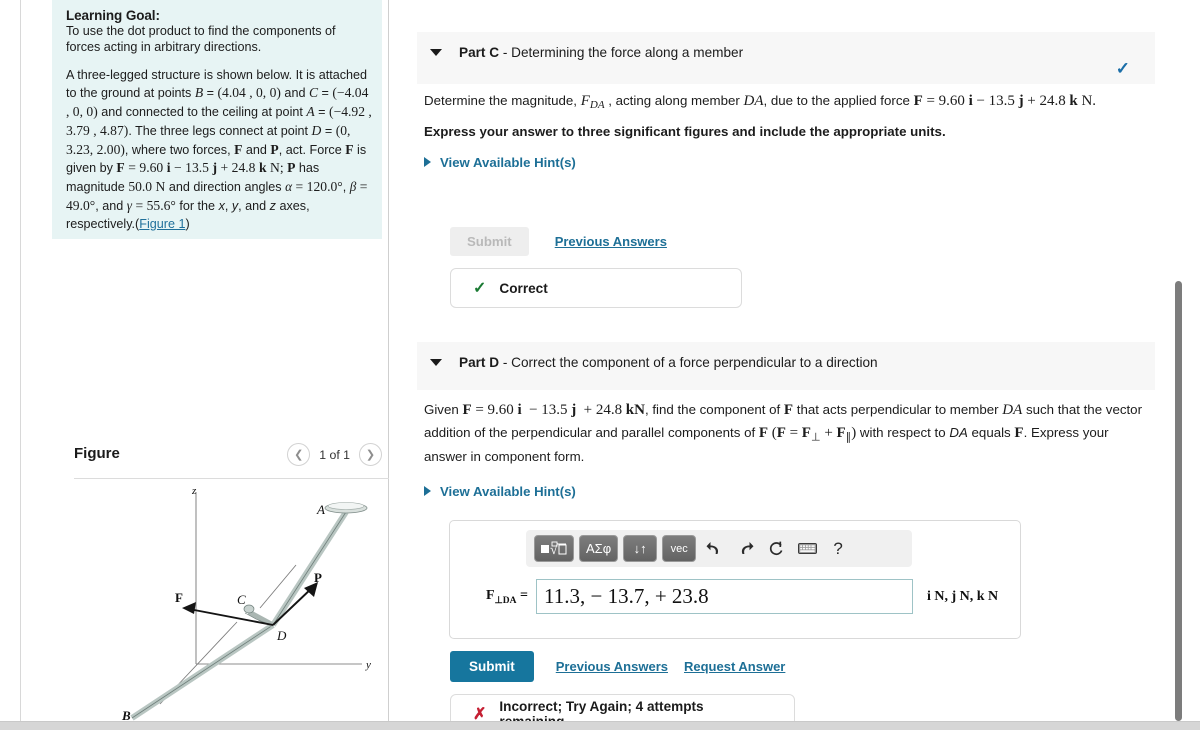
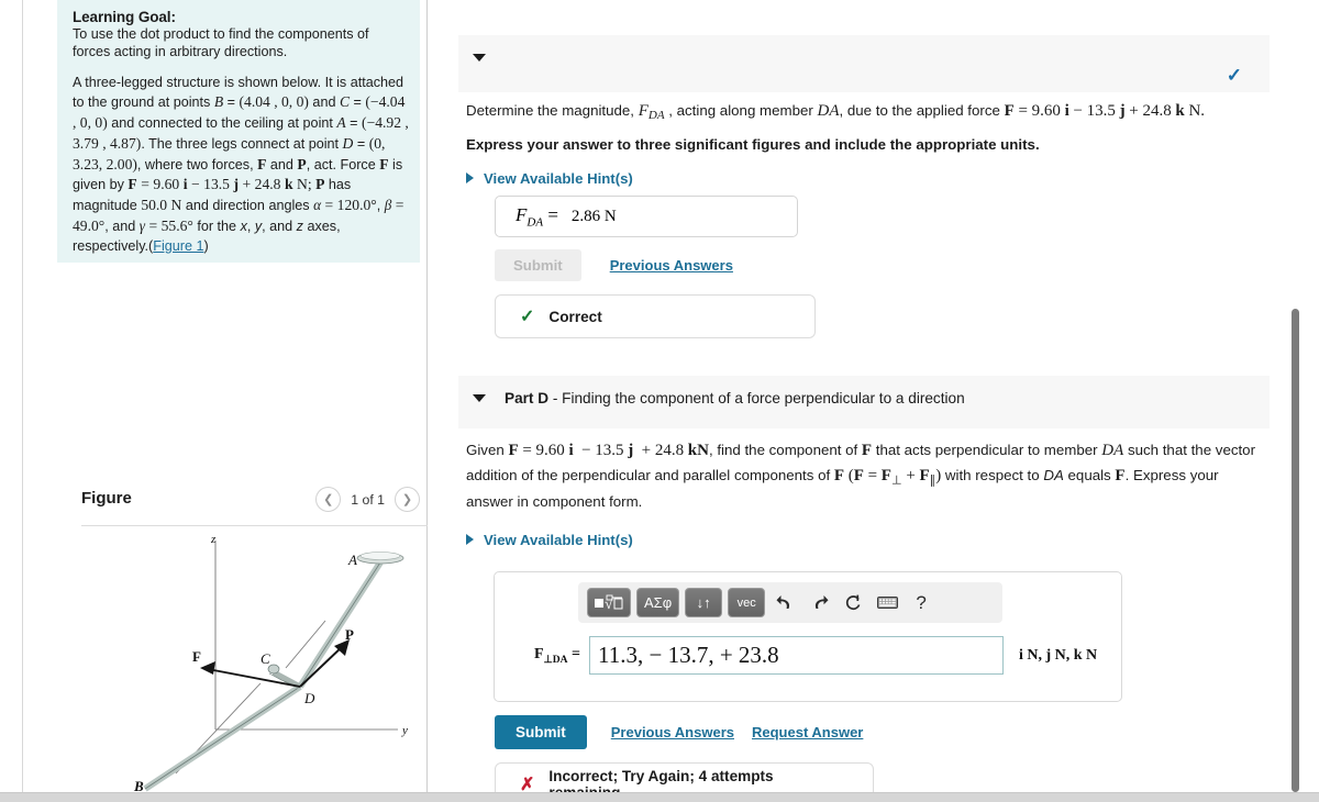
  Learning Goal:
  To use the dot product to find the components of forces acting in arbitrary directions.
  A three-legged structure is shown below. It is attached to the ground at points B = (4.04 , 0, 0) and C = (−4.04 , 0, 0) and connected to the ceiling at point A = (−4.92 , 3.79 , 4.87). The three legs connect at point D = (0, 3.23, 2.00), where two forces, F and P, act. Force F is given by F = 9.60 i − 13.5 j + 24.8 k N; P has magnitude 50.0 N and direction angles α = 120.0°, β = 49.0°, and γ = 55.6° for the x, y, and z axes, respectively.(Figure 1)
  Figure
  ❮
  1 of 1
  ❯
  z
  y
  A
  B
  C
  D
  F
  P
- Part C - Determining the force along a member
  ✓
  Determine the magnitude, FDA , acting along member DA, due to the applied force F = 9.60 i − 13.5 j + 24.8 k N.
  Express your answer to three significant figures and include the appropriate units.
  View Available Hint(s)
+ FDA =
+ 2.86 N
  Submit
  Previous Answers
  ✓
  Correct
- Part D - Correct the component of a force perpendicular to a direction
+ Part D - Finding the component of a force perpendicular to a direction
  Given F = 9.60 i − 13.5 j + 24.8 kN, find the component of F that acts perpendicular to member DA such that the vector addition of the perpendicular and parallel components of F (F = F⊥ + F∥) with respect to DA equals F. Express your answer in component form.
  View Available Hint(s)
  √
  ΑΣφ
  ↓↑
  vec
  ?
  F⊥DA =
  11.3, − 13.7, + 23.8
  i N, j N, k N
  Submit
  Previous Answers
  Request Answer
  ✗
  Incorrect; Try Again; 4 attempts
